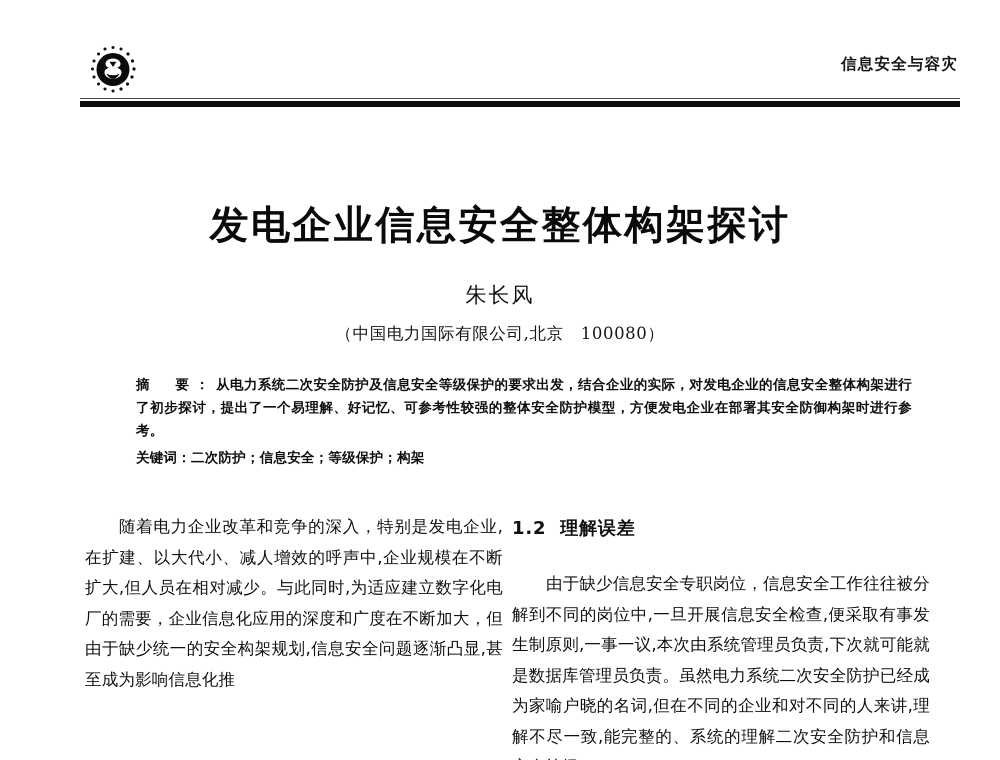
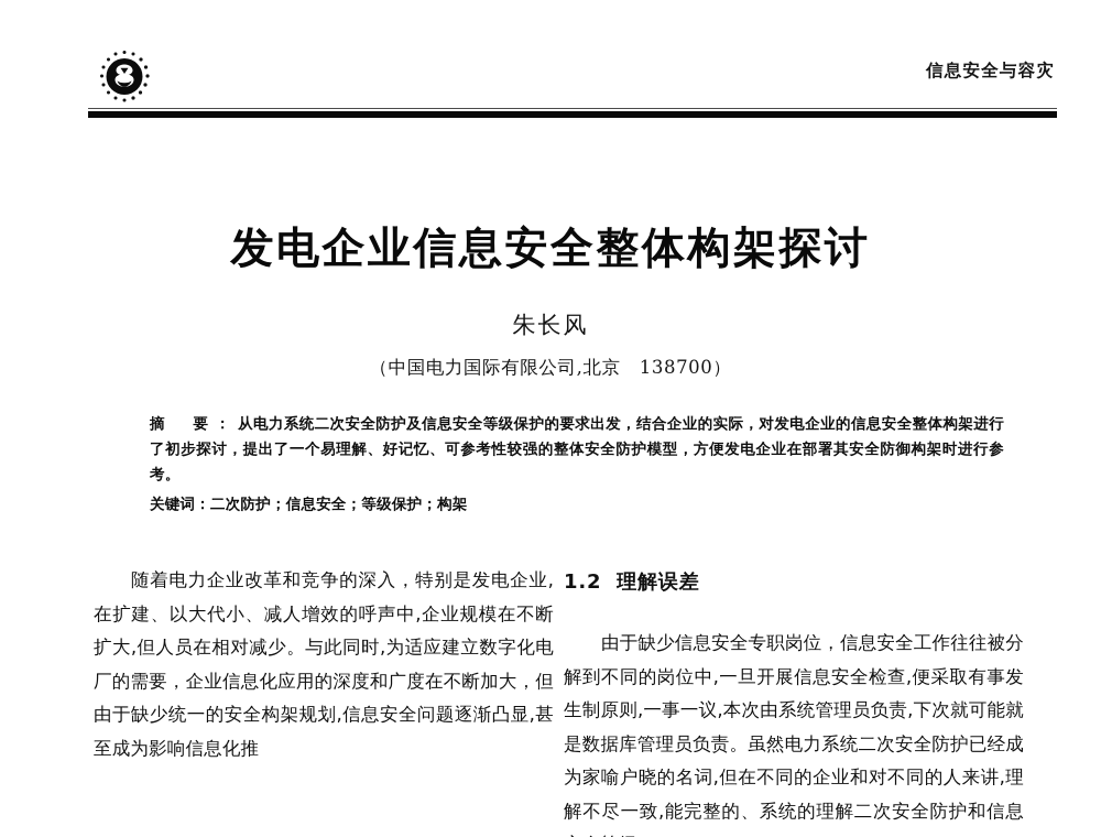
  信息安全与容灾
  发电企业信息安全整体构架探讨
  朱长风
- （中国电力国际有限公司,北京 100080）
+ （中国电力国际有限公司,北京 138700）
  摘 要：从电力系统二次安全防护及信息安全等级保护的要求出发，结合企业的实际，对发电企业的信息安全整体构架进行了初步探讨，提出了一个易理解、好记忆、可参考性较强的整体安全防护模型，方便发电企业在部署其安全防御构架时进行参考。
  关键词：二次防护；信息安全；等级保护；构架
  随着电力企业改革和竞争的深入，特别是发电企业,在扩建、以大代小、减人增效的呼声中,企业规模在不断扩大,但人员在相对减少。与此同时,为适应建立数字化电厂的需要，企业信息化应用的深度和广度在不断加大，但由于缺少统一的安全构架规划,信息安全问题逐渐凸显,甚至成为影响信息化推
  1.2 理解误差
  由于缺少信息安全专职岗位，信息安全工作往往被分解到不同的岗位中,一旦开展信息安全检查,便采取有事发生制原则,一事一议,本次由系统管理员负责,下次就可能就是数据库管理员负责。虽然电力系统二次安全防护已经成为家喻户晓的名词,但在不同的企业和对不同的人来讲,理解不尽一致,能完整的、系统的理解二次安全防护和信息
